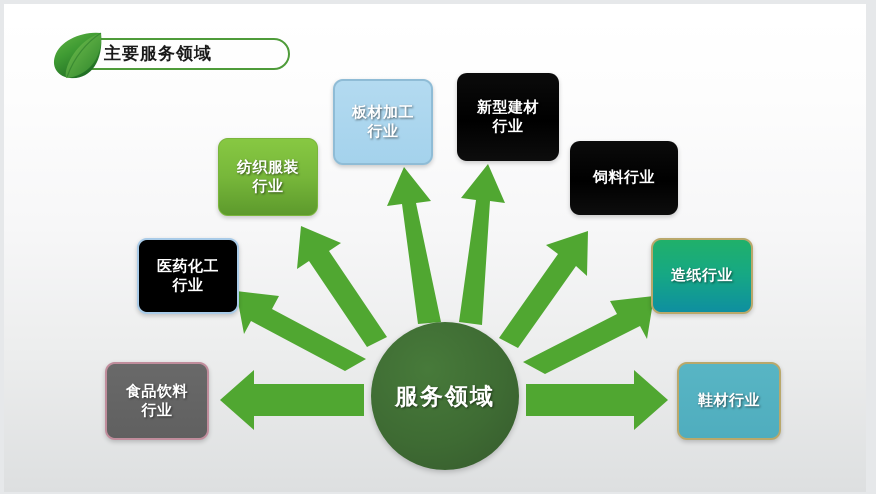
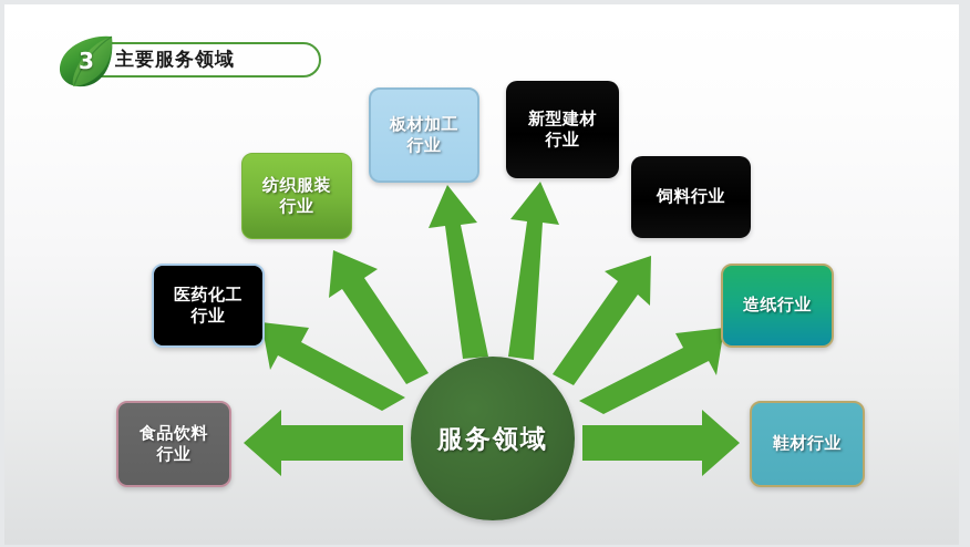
+ 3
  主要服务领域
  服务领域
  纺织服装
  行业
  板材加工
  行业
  新型建材
  行业
  饲料行业
  造纸行业
  鞋材行业
  食品饮料
  行业
  医药化工
  行业
